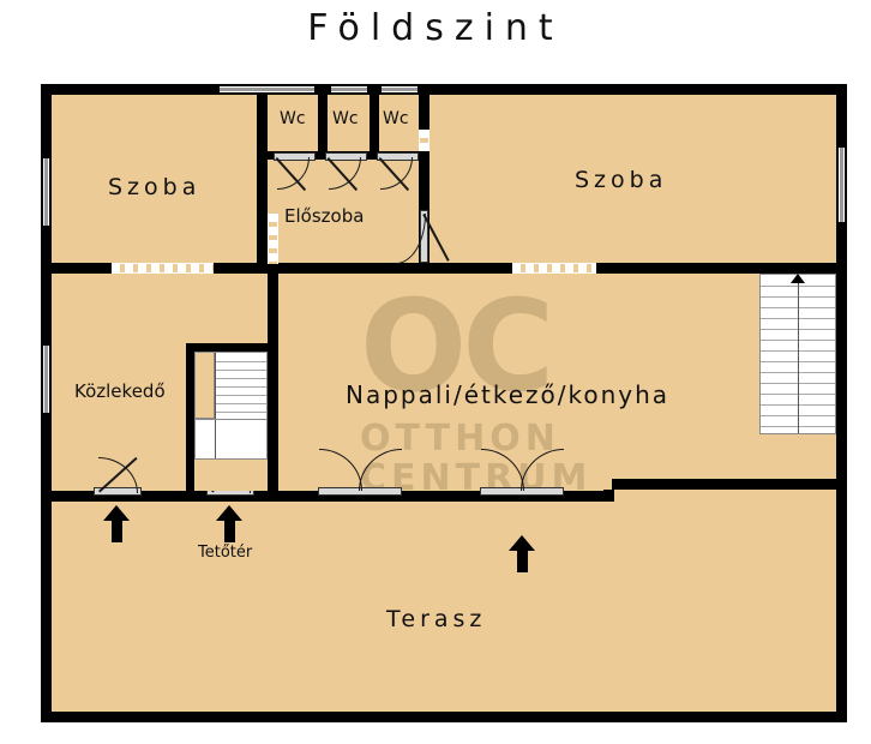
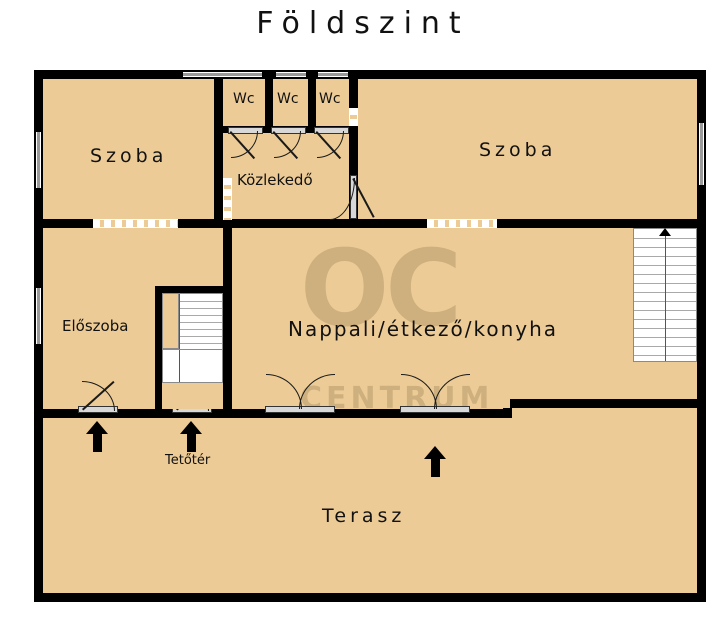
  Földszint
  OC
- OTTHON
  CENTRUM
  Szoba
  Wc
  Wc
  Wc
- Előszoba
+ Közlekedő
  Szoba
- Közlekedő
+ Előszoba
  Nappali/étkező/konyha
  Tetőtér
  Terasz
